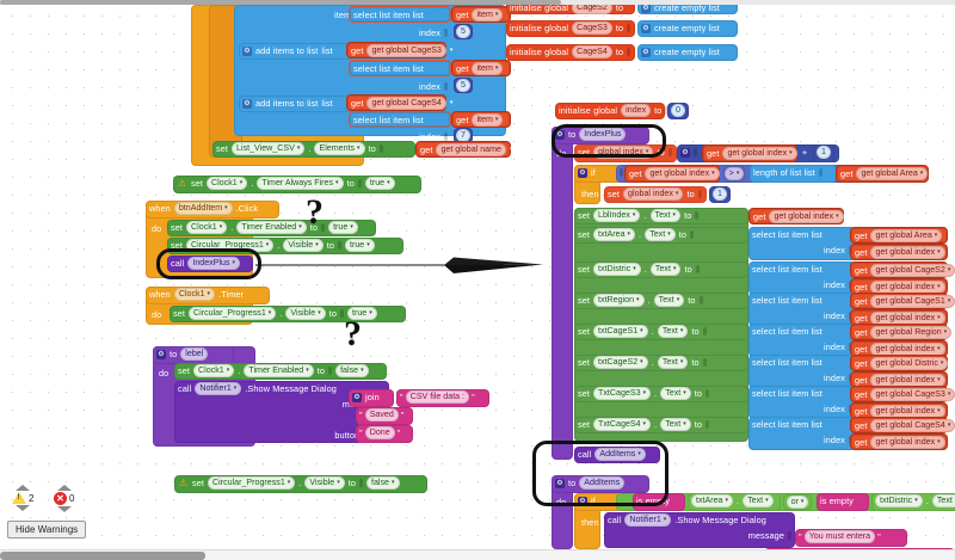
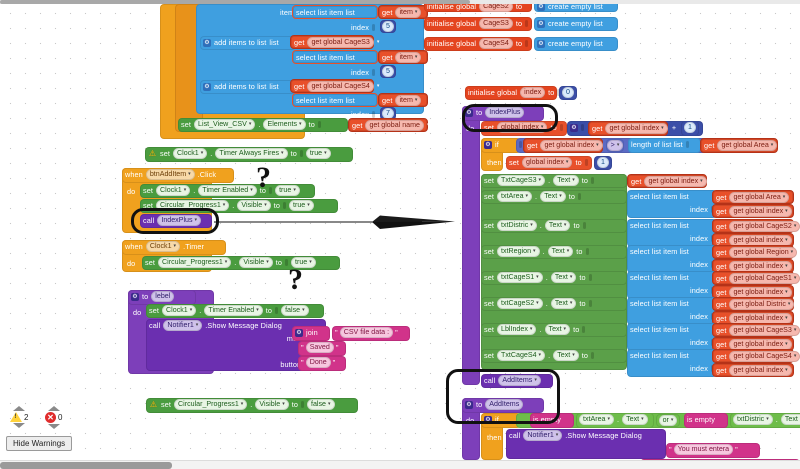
  ite
  select list item list
  get
  item
  index
  5
  add items to list
  list
  get
  get global CageS3
  select list item list
  get
  item
  index
  5
  add items to list
  list
  get
  get global CageS4
  select list item list
  get
  item
  index
  7
  set
  List_View_CSV
  .
  Elements
  to
  get
  get global name
  initialise global
  CageS2
  to
  create empty list
  initialise global
  CageS3
  to
  create empty list
  initialise global
  CageS4
  to
  create empty list
  initialise global
  index
  to
  0
  to
  IndexPlus
  do
  set
  global index
  to
  get
  get global index
  +
  1
  if
  get
  get global index
  >
  length of list list
  get
  get global Area
  then
  set
  global index
  to
  1
  set
- LblIndex
+ TxtCageS3
  .
  Text
  to
  get
  get global index
  set
  txtArea
  .
  Text
  to
  select list item list
  index
  get
  get global Area
  get
  get global index
  set
  txtDistric
  .
  Text
  to
  select list item list
  index
  get
  get global CageS2
  get
  get global index
  set
  txtRegion
  .
  Text
  to
  select list item list
  index
  get
- get global CageS1
+ get global Region
  get
  get global index
  set
  txtCageS1
  .
  Text
  to
  select list item list
  index
  get
- get global Region
+ get global CageS1
  get
  get global index
  set
  txtCageS2
  .
  Text
  to
  select list item list
  index
  get
  get global Distric
  get
  get global index
  set
- TxtCageS3
+ LblIndex
  .
  Text
  to
  select list item list
  index
  get
  get global CageS3
  get
  get global index
  set
  TxtCageS4
  .
  Text
  to
  select list item list
  index
  get
  get global CageS4
  get
  get global index
  call
  AddItems
  to
  AddItems
  do
  if
  is empty
  txtArea
  .
  Text
  or
  is empty
  txtDistric
  .
  Text
  then
  call
  Notifier1
  .Show Message Dialog
- message
  "
  You must entera
  "
  ⚠
  set
  Clock1
  .
  Timer Always Fires
  to
  true
  when
  btnAddItem
  .Click
  do
  set
  Clock1
  .
  Timer Enabled
  to
  true
  set
  Circular_Progress1
  .
  Visible
  to
  true
  call
  IndexPlus
  when
  Clock1
  .Timer
  do
  set
  Circular_Progress1
  .
  Visible
  to
  true
  to
  lebel
  do
  set
  Clock1
  .
  Timer Enabled
  to
  false
  call
  Notifier1
  .Show Message Dialog
  join
  "
  CSV file data :
  "
  "
  Saved
  "
  "
  Done
  "
  ⚠
  set
  Circular_Progress1
  .
  Visible
  to
  false
  ?
  ?
  2
  ✕
  0
  Hide Warnings
